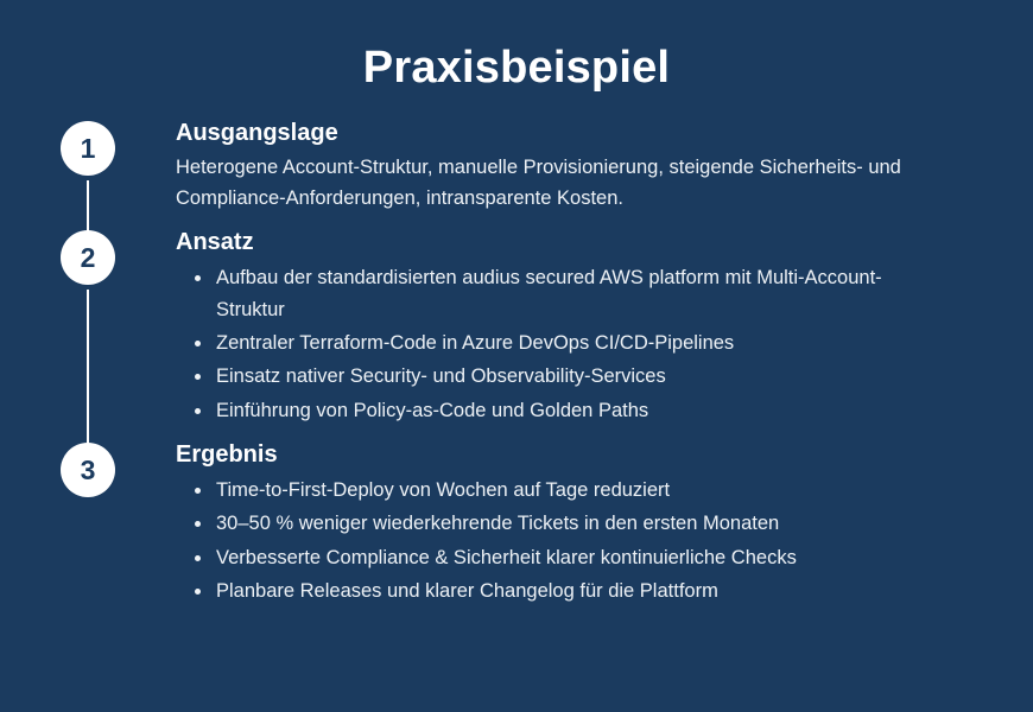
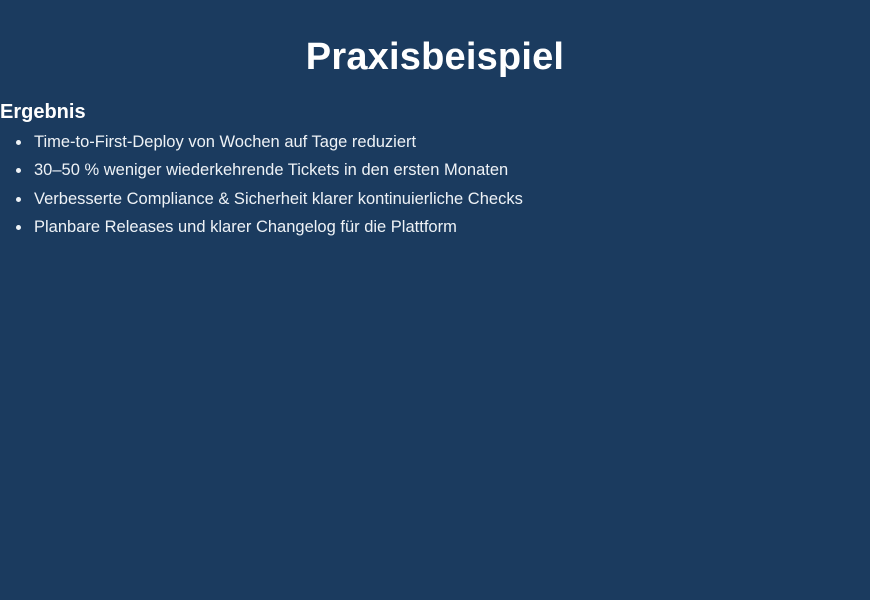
  Praxisbeispiel
- 1
- Ausgangslage
- Heterogene Account-Struktur, manuelle Provisionierung, steigende Sicherheits- und Compliance-Anforderungen, intransparente Kosten.
- 2
- Ansatz
- Aufbau der standardisierten audius secured AWS platform mit Multi-Account-Struktur
- Zentraler Terraform-Code in Azure DevOps CI/CD-Pipelines
- Einsatz nativer Security- und Observability-Services
- Einführung von Policy-as-Code und Golden Paths
- 3
  Ergebnis
  Time-to-First-Deploy von Wochen auf Tage reduziert
  30–50 % weniger wiederkehrende Tickets in den ersten Monaten
  Verbesserte Compliance & Sicherheit klarer kontinuierliche Checks
  Planbare Releases und klarer Changelog für die Plattform
